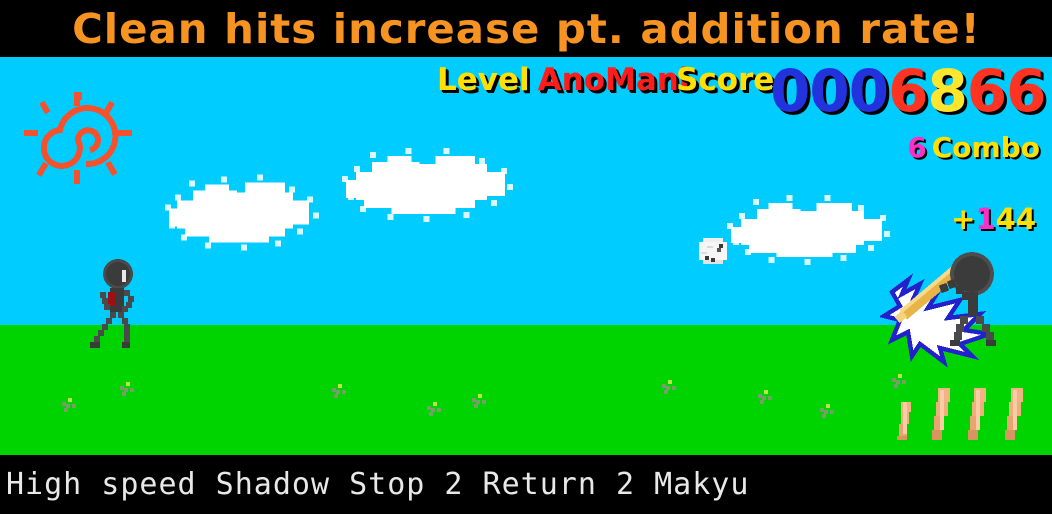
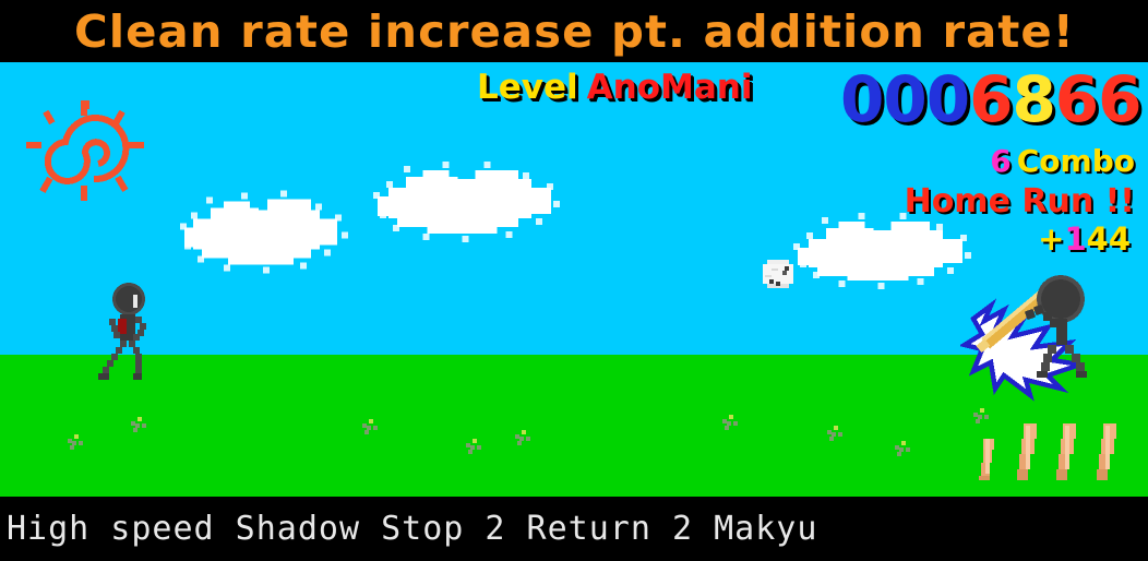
- Clean hits increase pt. addition rate!
+ Clean rate increase pt. addition rate!
  Level AnoMani
- Score
  0006866
  6 Combo
+ Home Run !!
  +144
  High speed Shadow Stop 2 Return 2 Makyu
